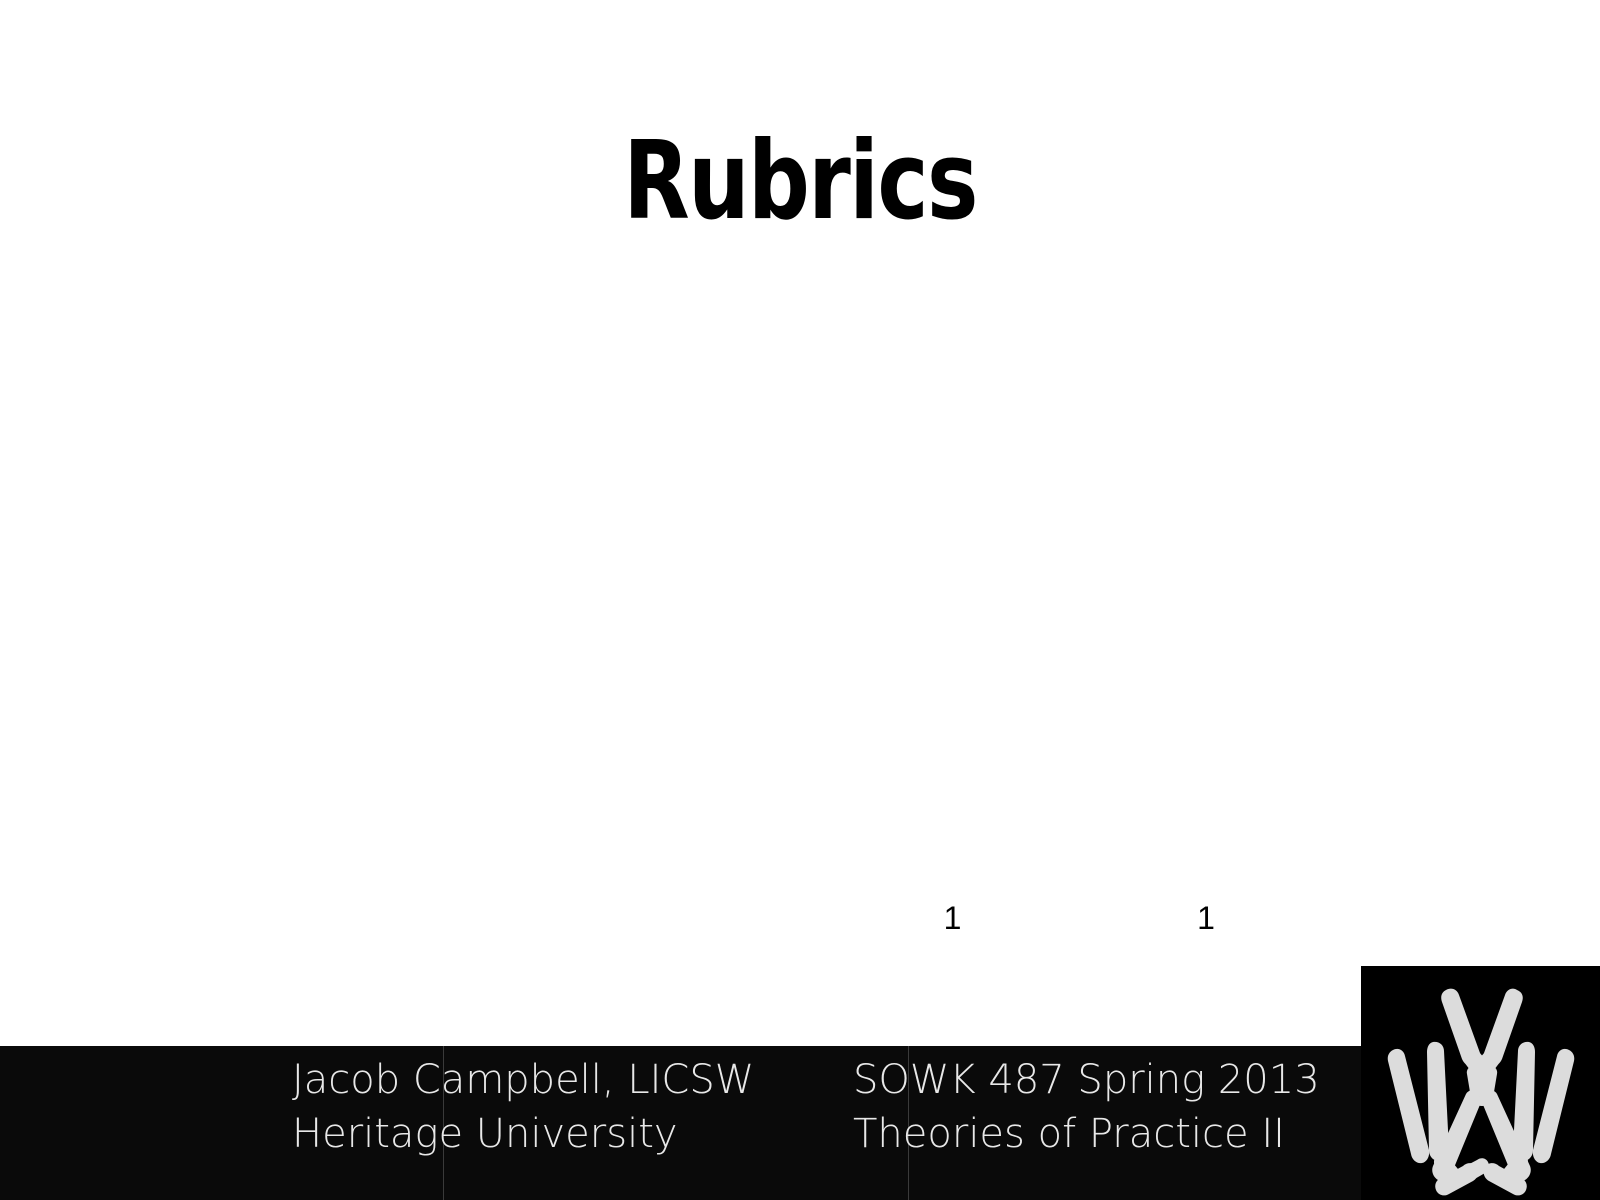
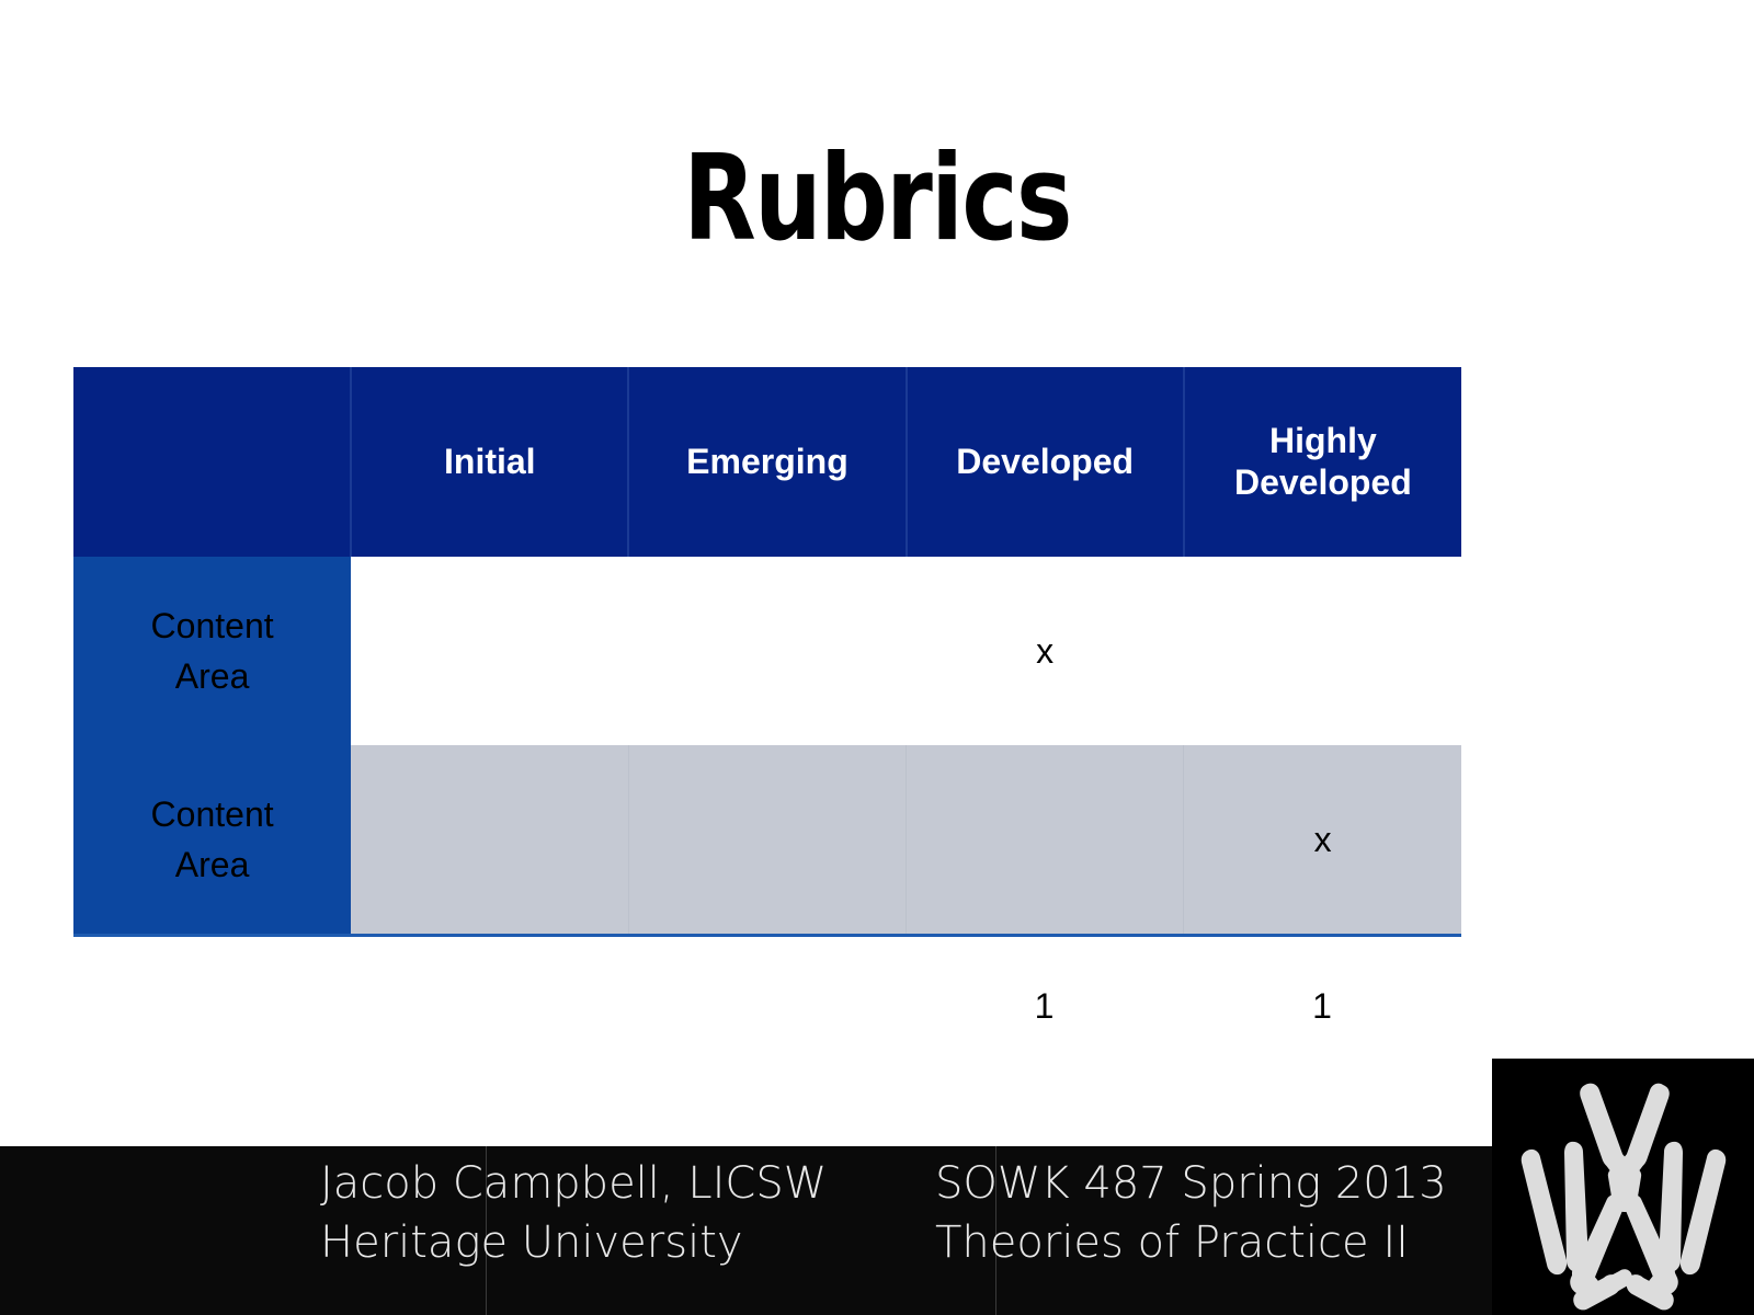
  Rubrics
+ 	Initial	Emerging	Developed	Highly Developed
+ Content Area			x
+ Content Area				x
  1
  1
  Jacob Campbell, LICSW
  Heritage University
  SOWK 487 Spring 2013
  Theories of Practice II
